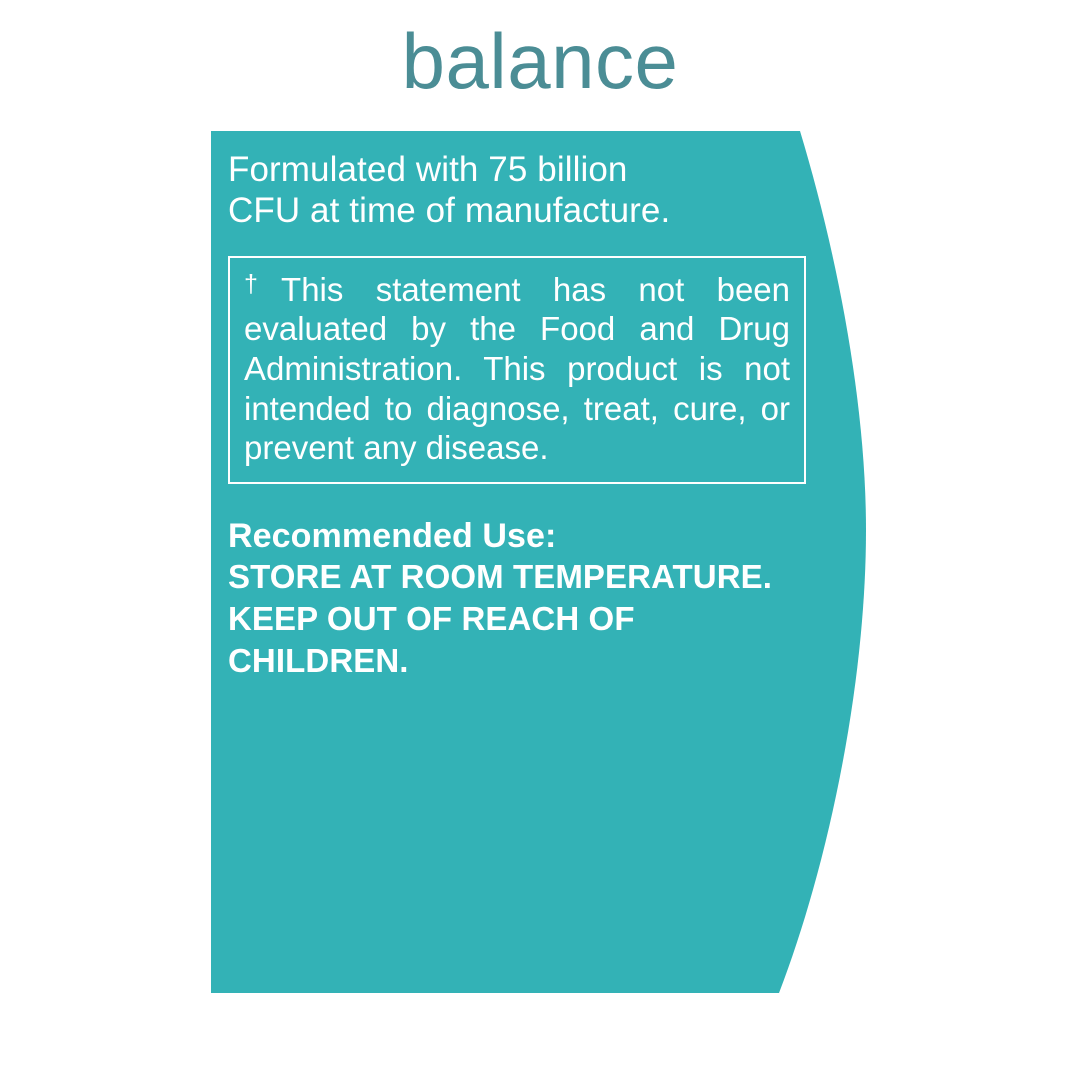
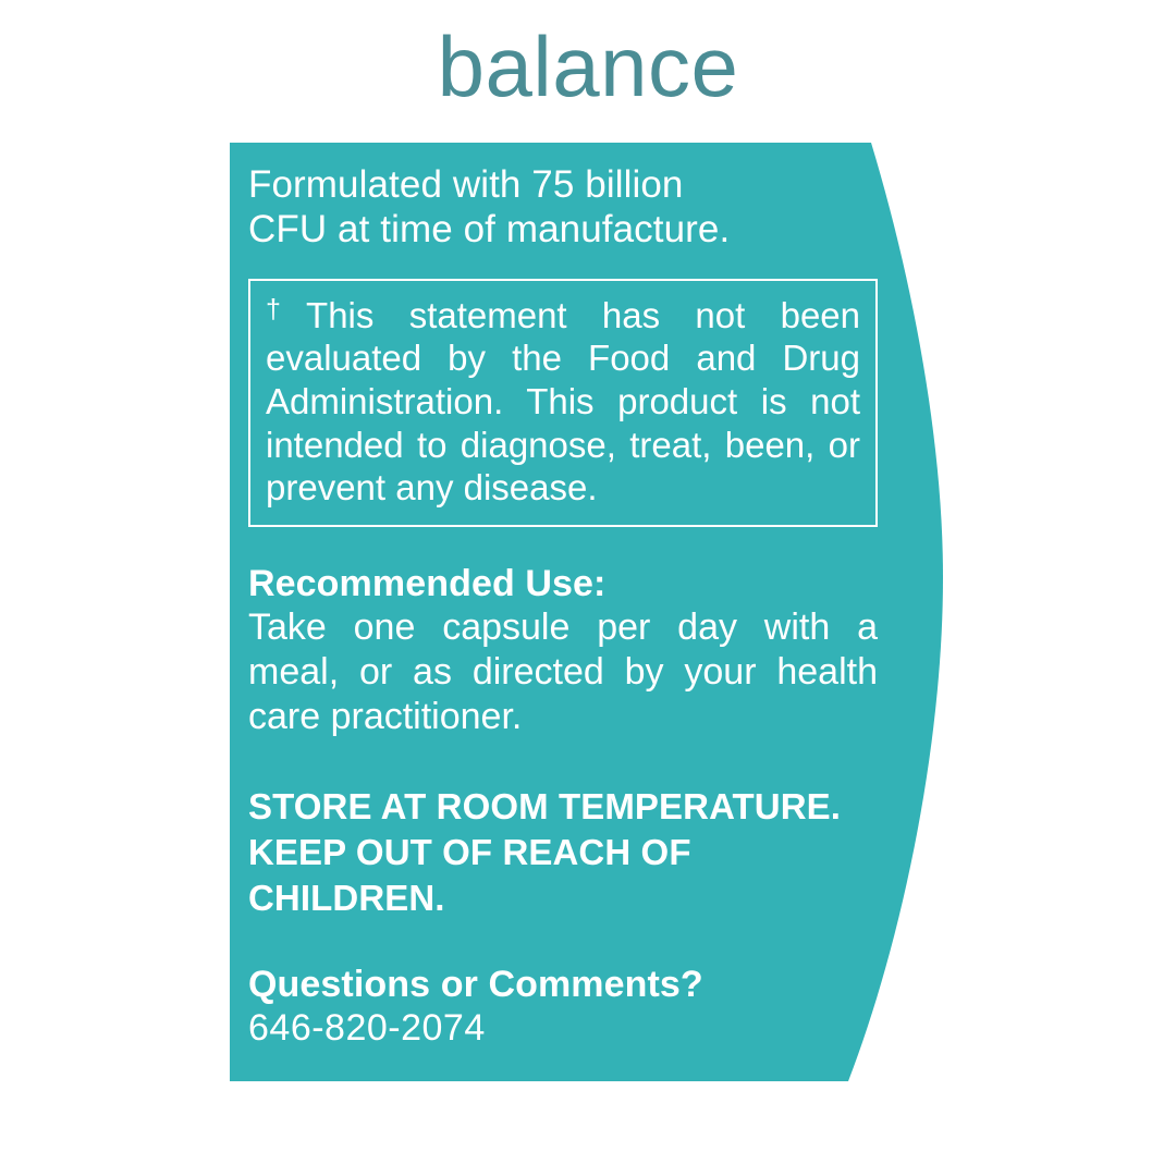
  balance
  Formulated with 75 billion
  CFU at time of manufacture.
- †This statement has not been evaluated by the Food and Drug Administration. This product is not intended to diagnose, treat, cure, or prevent any disease.
+ †This statement has not been evaluated by the Food and Drug Administration. This product is not intended to diagnose, treat, been, or prevent any disease.
  Recommended Use:
+ Take one capsule per day with a meal, or as directed by your health care practitioner.
  STORE AT ROOM TEMPERATURE.
  KEEP OUT OF REACH OF
  CHILDREN.
+ Questions or Comments?
+ 646-820-2074
